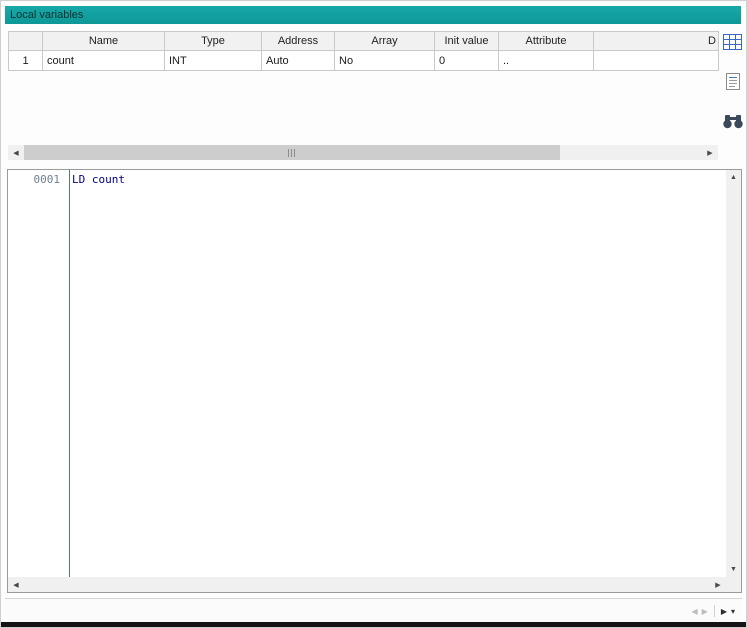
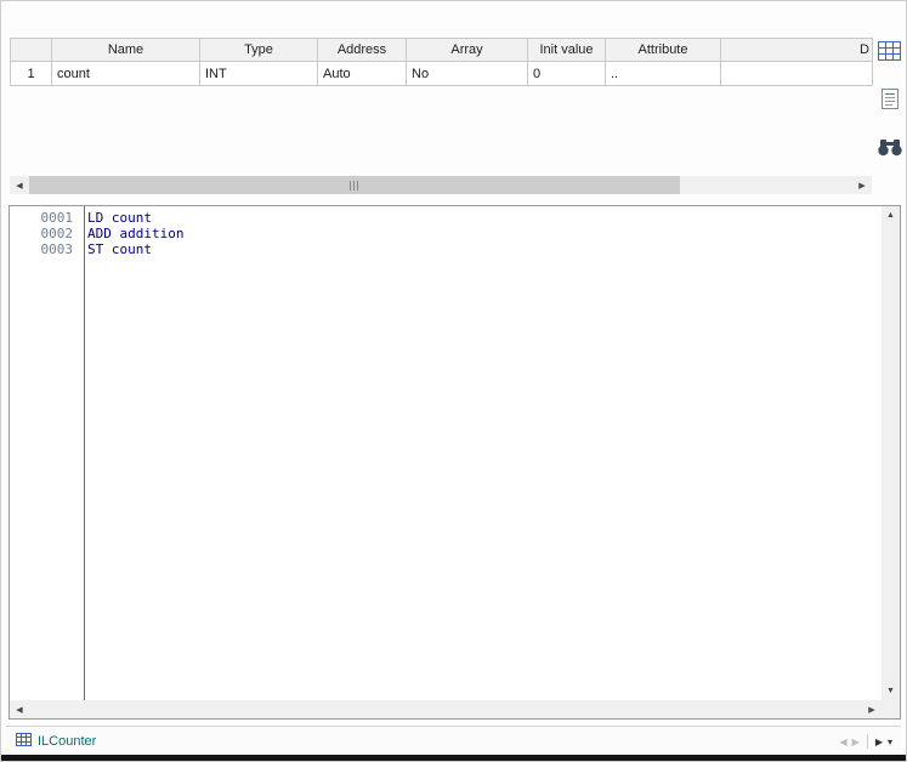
- Local variables
  	Name	Type	Address	Array	Init value	Attribute	D
  1	count	INT	Auto	No	0	..
  0001
  LD count
+ 0002
+ ADD addition
+ 0003
+ ST count
+ ILCounter
  ◀
  ▶
  ▶
  ▾
